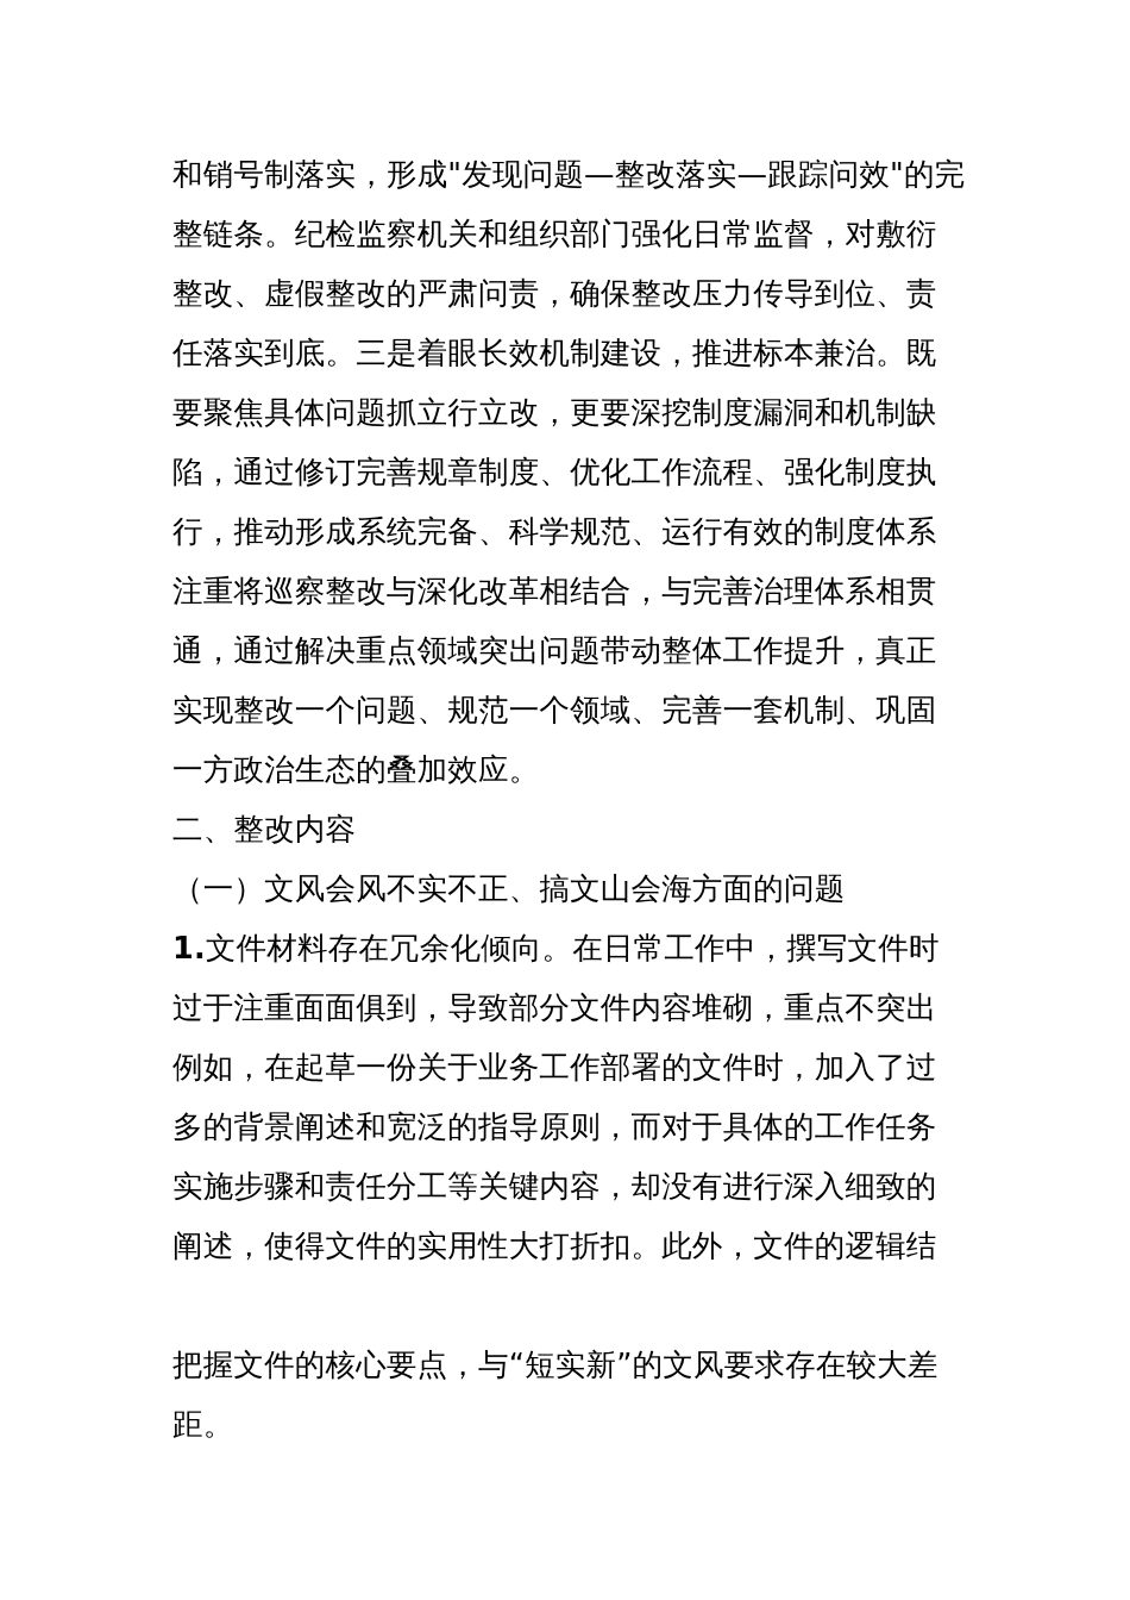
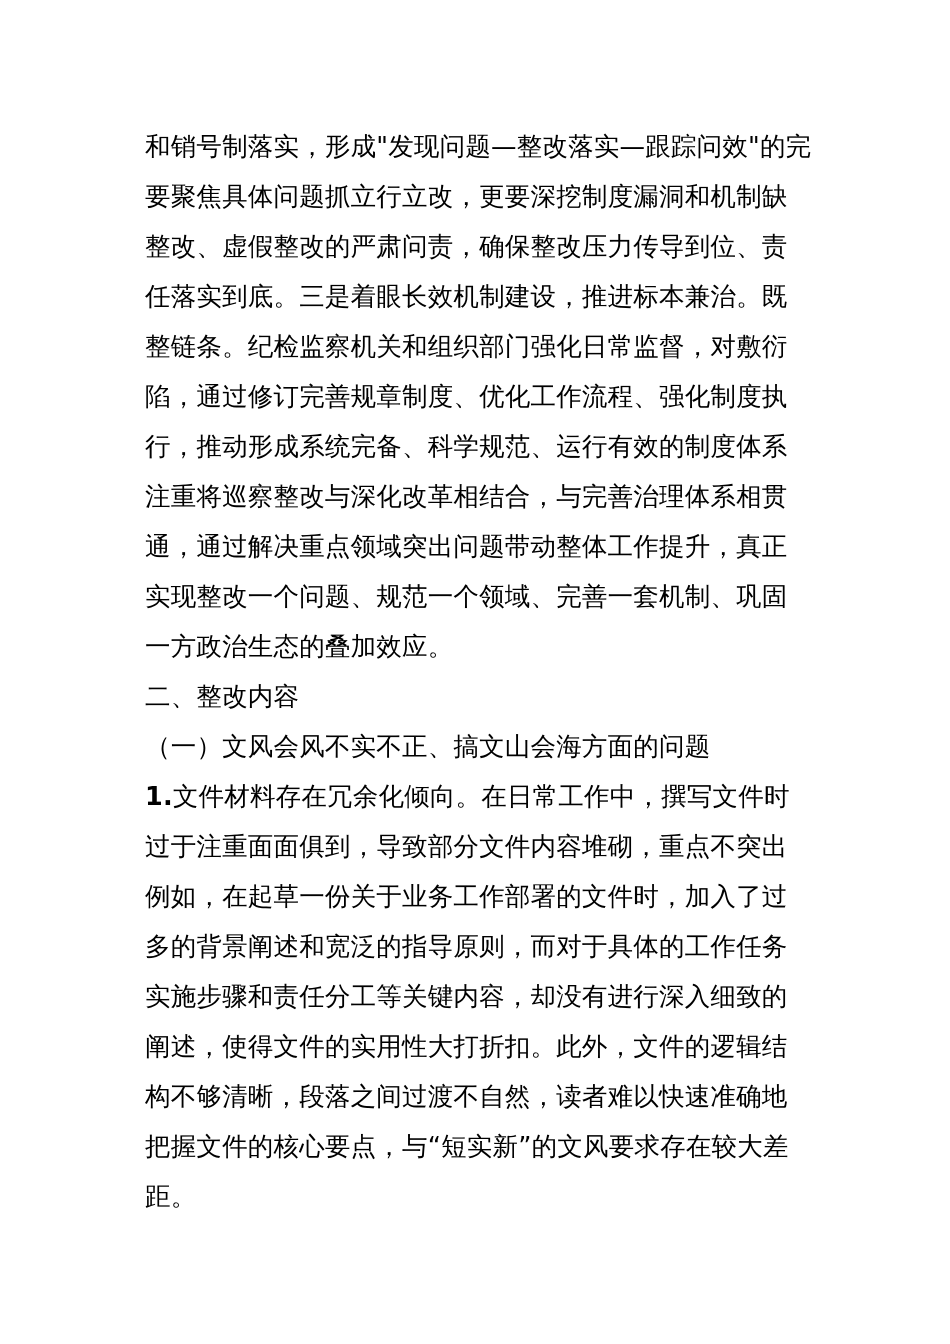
  和销号制落实，形成"发现问题—整改落实—跟踪问效"的完
- 整链条。纪检监察机关和组织部门强化日常监督，对敷衍
+ 要聚焦具体问题抓立行立改，更要深挖制度漏洞和机制缺
  整改、虚假整改的严肃问责，确保整改压力传导到位、责
  任落实到底。三是着眼长效机制建设，推进标本兼治。既
- 要聚焦具体问题抓立行立改，更要深挖制度漏洞和机制缺
+ 整链条。纪检监察机关和组织部门强化日常监督，对敷衍
  陷，通过修订完善规章制度、优化工作流程、强化制度执
  行，推动形成系统完备、科学规范、运行有效的制度体系
  注重将巡察整改与深化改革相结合，与完善治理体系相贯
  通，通过解决重点领域突出问题带动整体工作提升，真正
  实现整改一个问题、规范一个领域、完善一套机制、巩固
  一方政治生态的叠加效应。
  二、整改内容
  （一）文风会风不实不正、搞文山会海方面的问题
  1.文件材料存在冗余化倾向。在日常工作中，撰写文件时
  过于注重面面俱到，导致部分文件内容堆砌，重点不突出
  例如，在起草一份关于业务工作部署的文件时，加入了过
  多的背景阐述和宽泛的指导原则，而对于具体的工作任务
  实施步骤和责任分工等关键内容，却没有进行深入细致的
  阐述，使得文件的实用性大打折扣。此外，文件的逻辑结
+ 构不够清晰，段落之间过渡不自然，读者难以快速准确地
  把握文件的核心要点，与“短实新”的文风要求存在较大差
  距。
